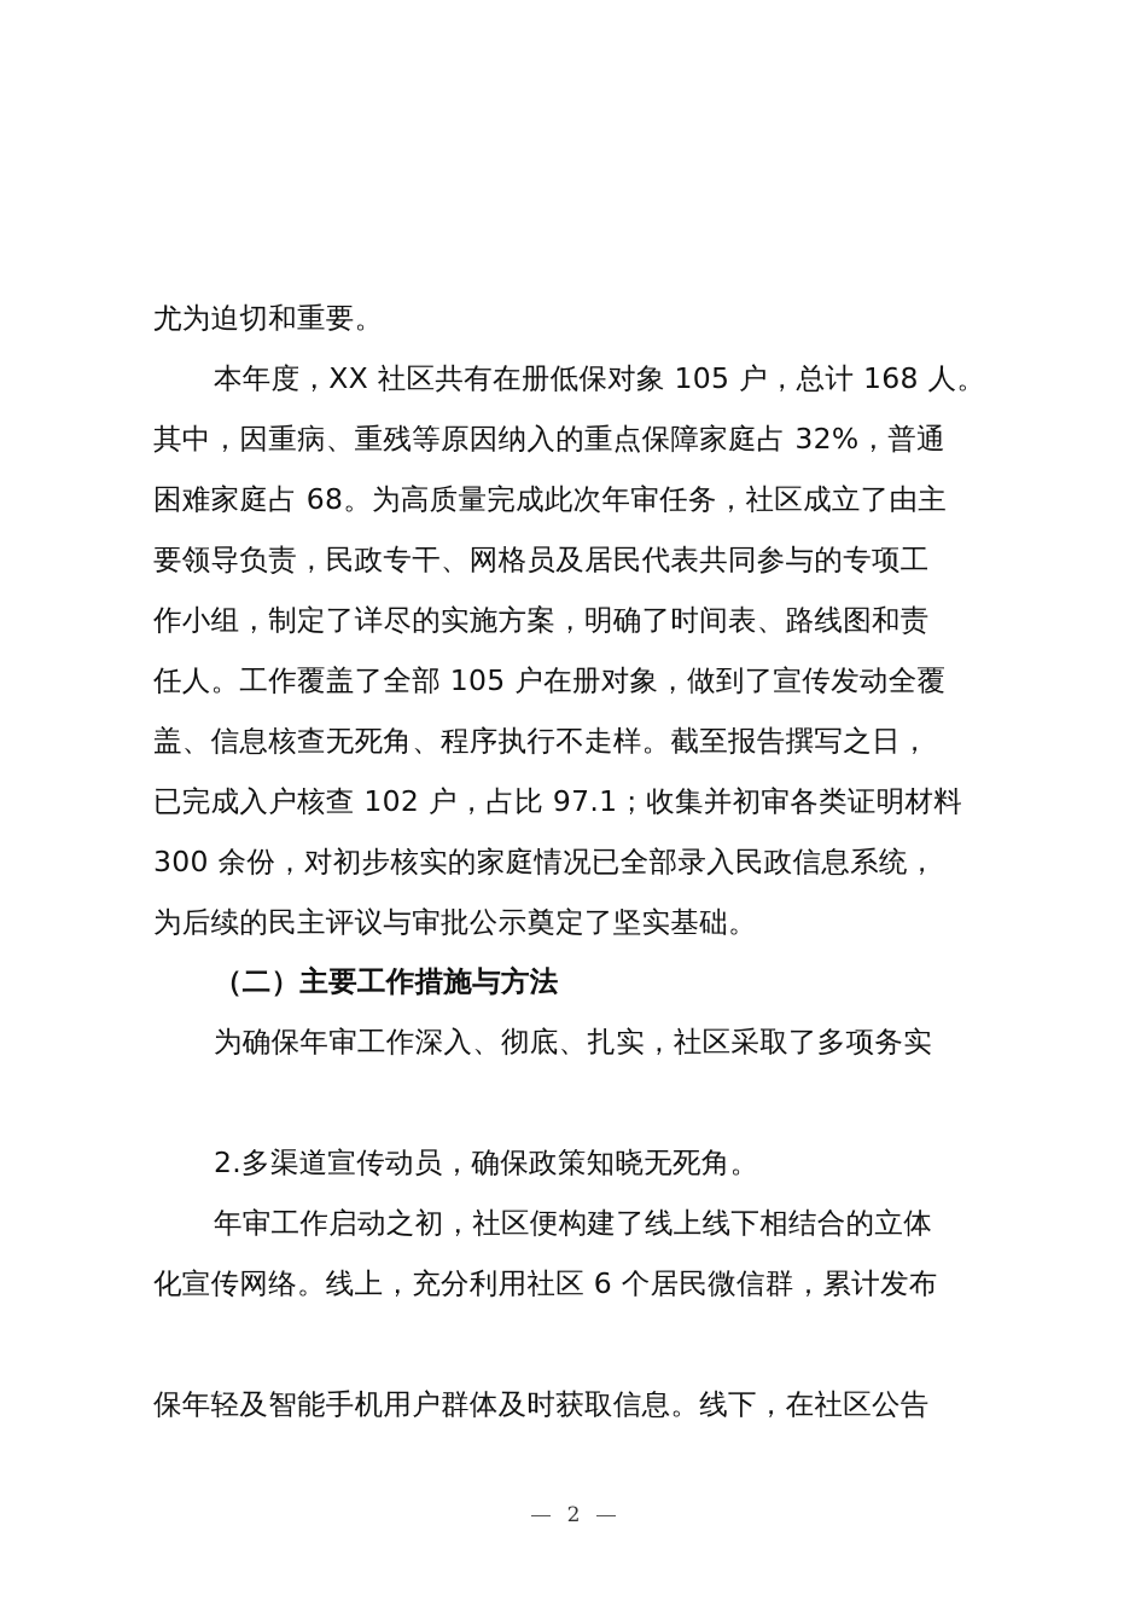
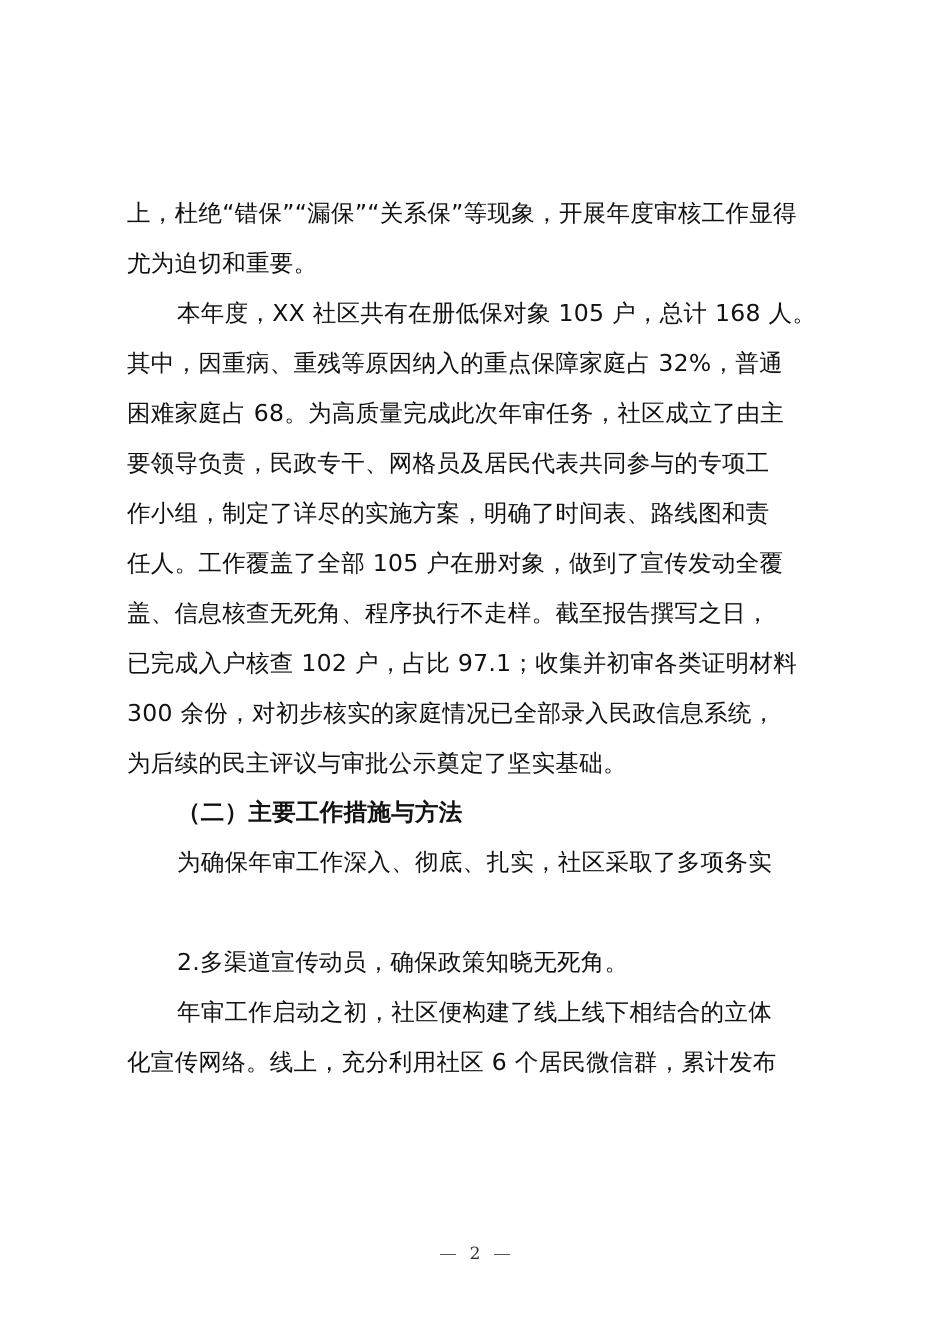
+ 上，杜绝“错保”“漏保”“关系保”等现象，开展年度审核工作显得
  尤为迫切和重要。
  本年度，XX 社区共有在册低保对象 105 户，总计 168 人。
  其中，因重病、重残等原因纳入的重点保障家庭占 32%，普通
  困难家庭占 68。为高质量完成此次年审任务，社区成立了由主
  要领导负责，民政专干、网格员及居民代表共同参与的专项工
  作小组，制定了详尽的实施方案，明确了时间表、路线图和责
  任人。工作覆盖了全部 105 户在册对象，做到了宣传发动全覆
  盖、信息核查无死角、程序执行不走样。截至报告撰写之日，
  已完成入户核查 102 户，占比 97.1；收集并初审各类证明材料
  300 余份，对初步核实的家庭情况已全部录入民政信息系统，
  为后续的民主评议与审批公示奠定了坚实基础。
  （二）主要工作措施与方法
  为确保年审工作深入、彻底、扎实，社区采取了多项务实
  2.多渠道宣传动员，确保政策知晓无死角。
  年审工作启动之初，社区便构建了线上线下相结合的立体
  化宣传网络。线上，充分利用社区 6 个居民微信群，累计发布
- 保年轻及智能手机用户群体及时获取信息。线下，在社区公告
  2
